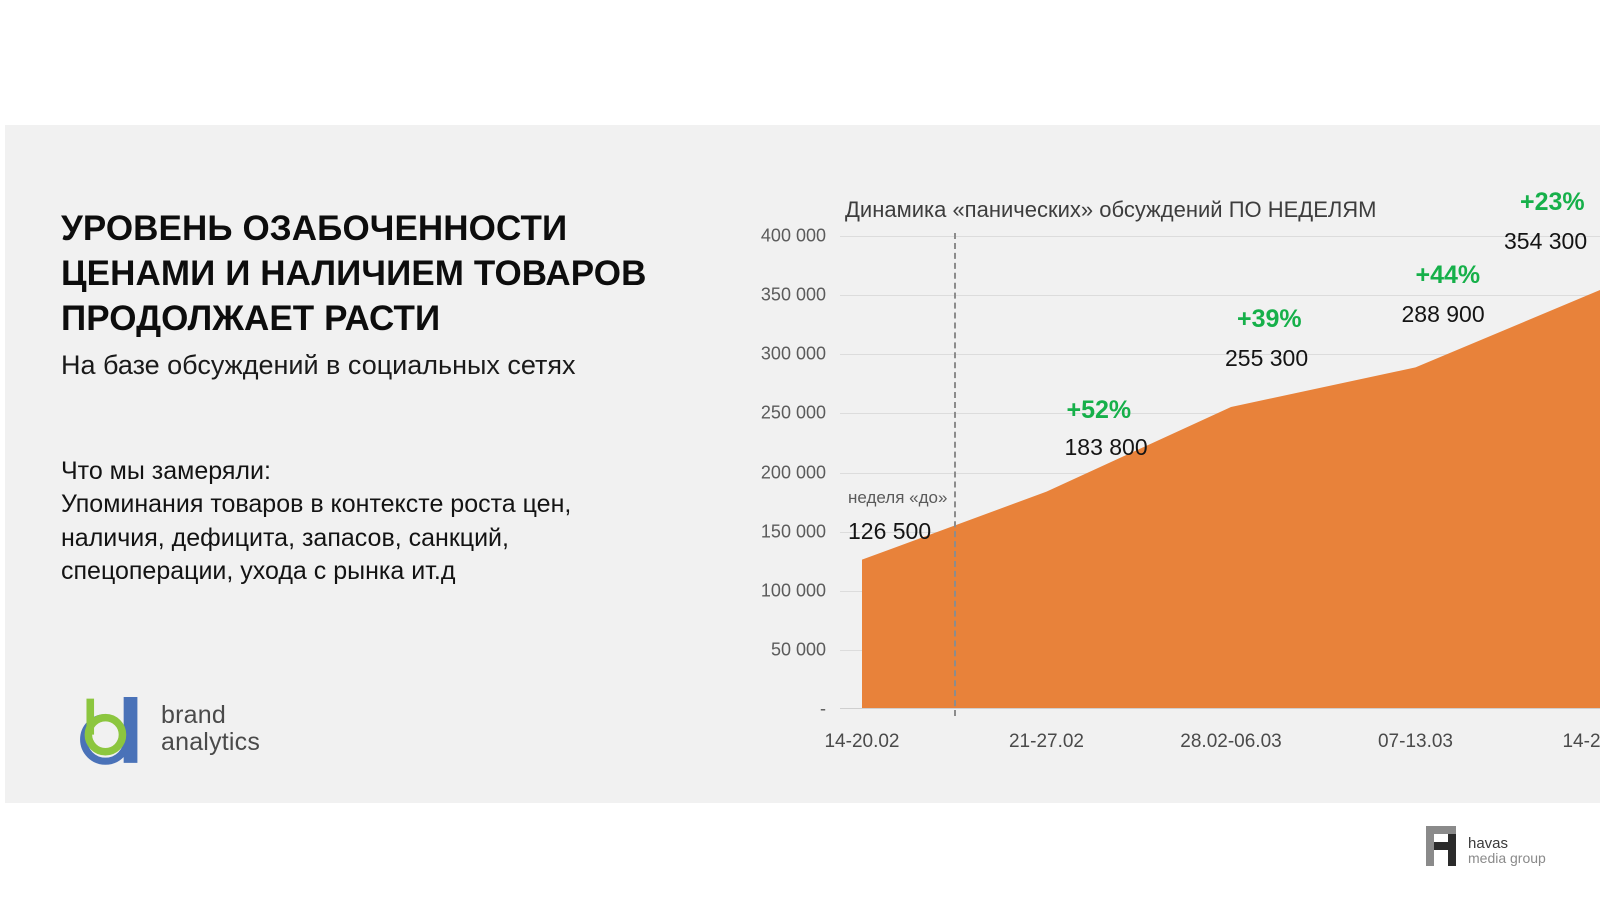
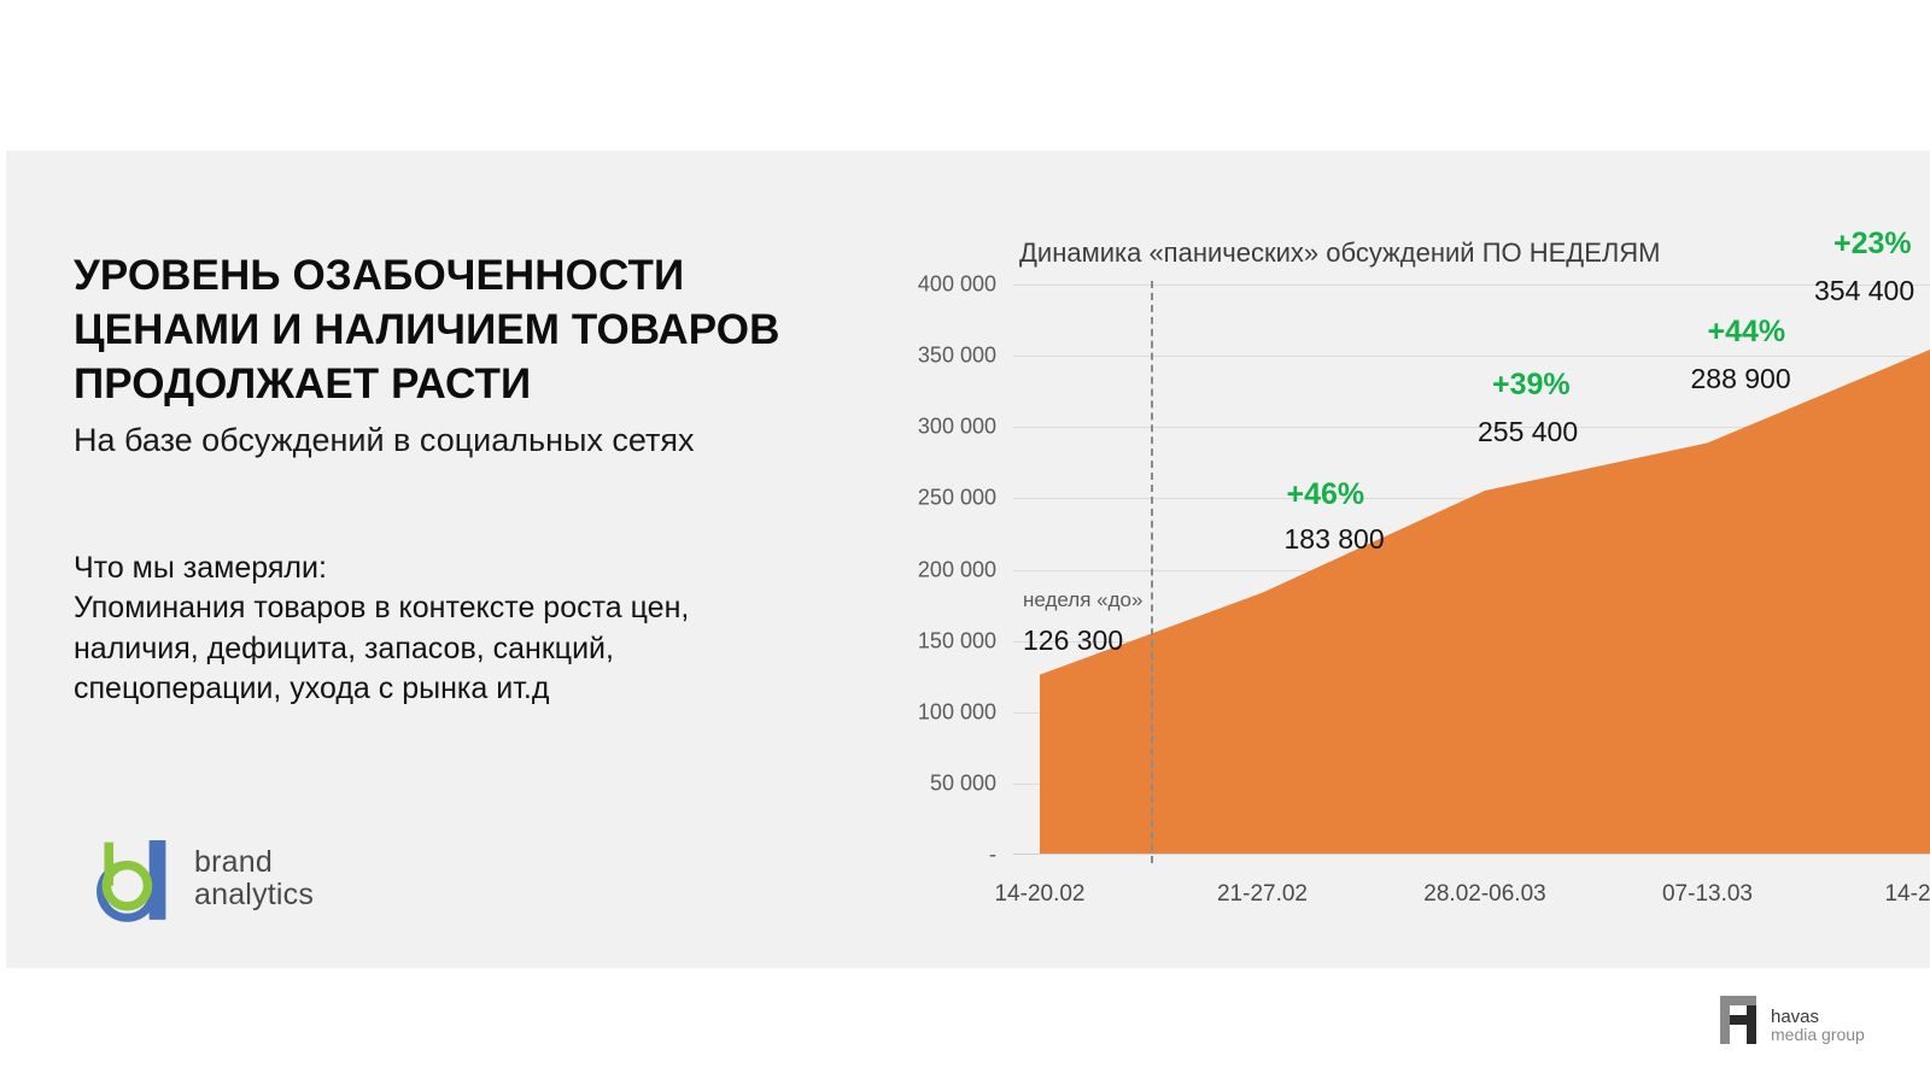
  УРОВЕНЬ ОЗАБОЧЕННОСТИ
  ЦЕНАМИ И НАЛИЧИЕМ ТОВАРОВ
  ПРОДОЛЖАЕТ РАСТИ
  На базе обсуждений в социальных сетях
  Что мы замеряли:
  Упоминания товаров в контексте роста цен,
  наличия, дефицита, запасов, санкций,
  спецоперации, ухода с рынка ит.д
  brand
  analytics
  Динамика «панических» обсуждений ПО НЕДЕЛЯМ
  -
  50 000
  100 000
  150 000
  200 000
  250 000
  300 000
  350 000
  400 000
  14-20.02
  21-27.02
  28.02-06.03
  07-13.03
- 126 500
+ 126 300
  183 800
- +52%
+ +46%
- 255 300
+ 255 400
  +39%
  288 900
  +44%
- 354 300
+ 354 400
  +23%
  неделя «до»
  havas
  media group
